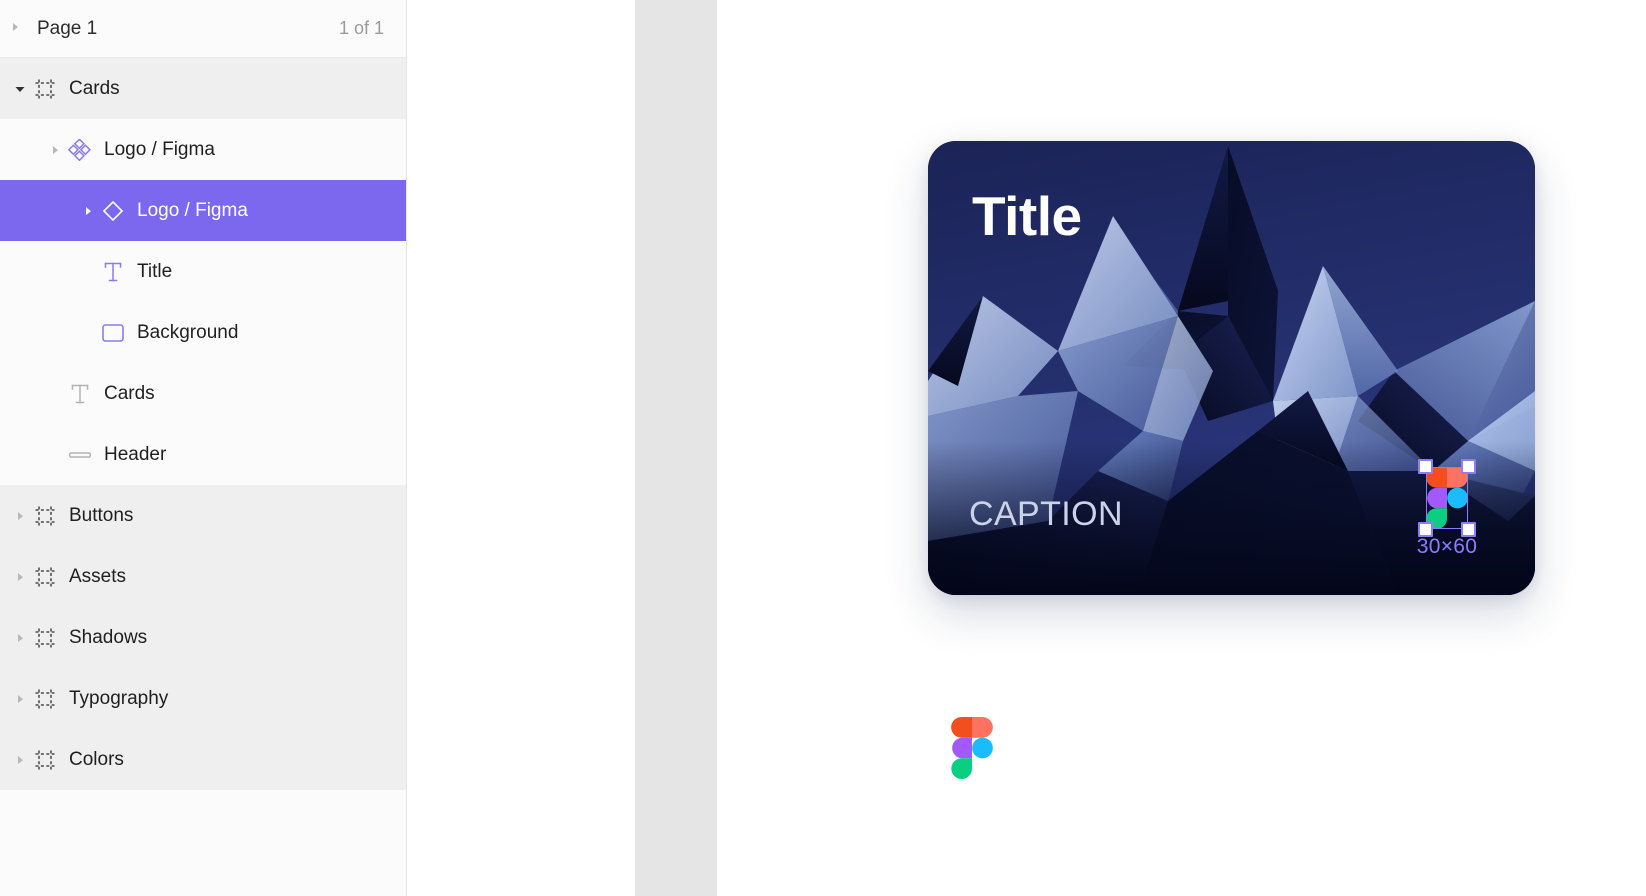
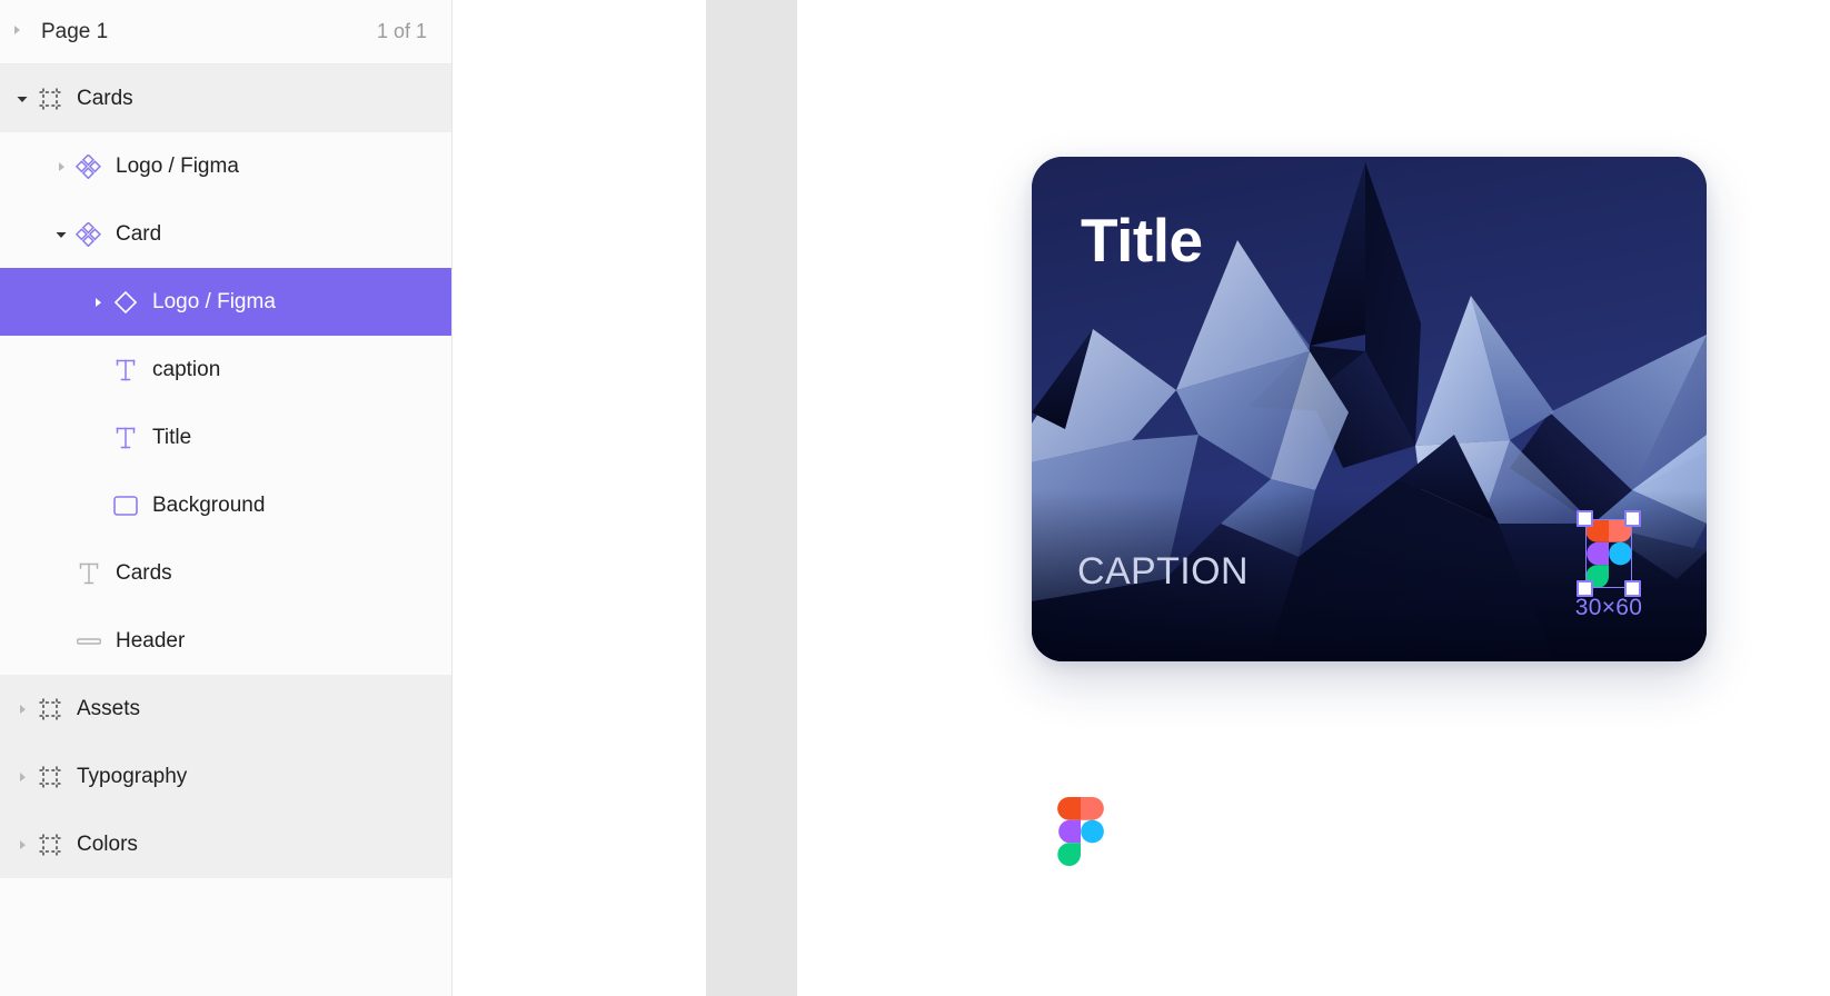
  Page 1
  1 of 1
  Cards
  Logo / Figma
+ Card
  Logo / Figma
+ caption
  Title
  Background
  Cards
  Header
- Buttons
  Assets
- Shadows
  Typography
  Colors
  Title
  CAPTION
  30×60
